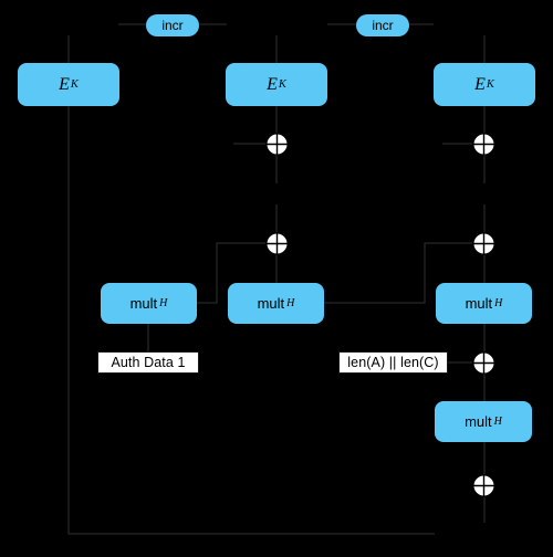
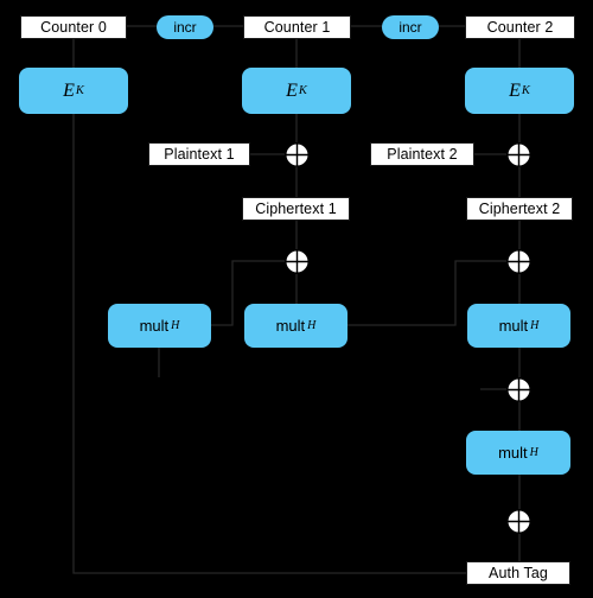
+ Counter 0
  incr
+ Counter 1
  incr
+ Counter 2
  E
  K
  E
  K
  E
  K
+ Plaintext 1
+ Plaintext 2
+ Ciphertext 1
+ Ciphertext 2
  mult
  H
  mult
  H
  mult
  H
- Auth Data 1
- len(A) || len(C)
  mult
  H
+ Auth Tag
